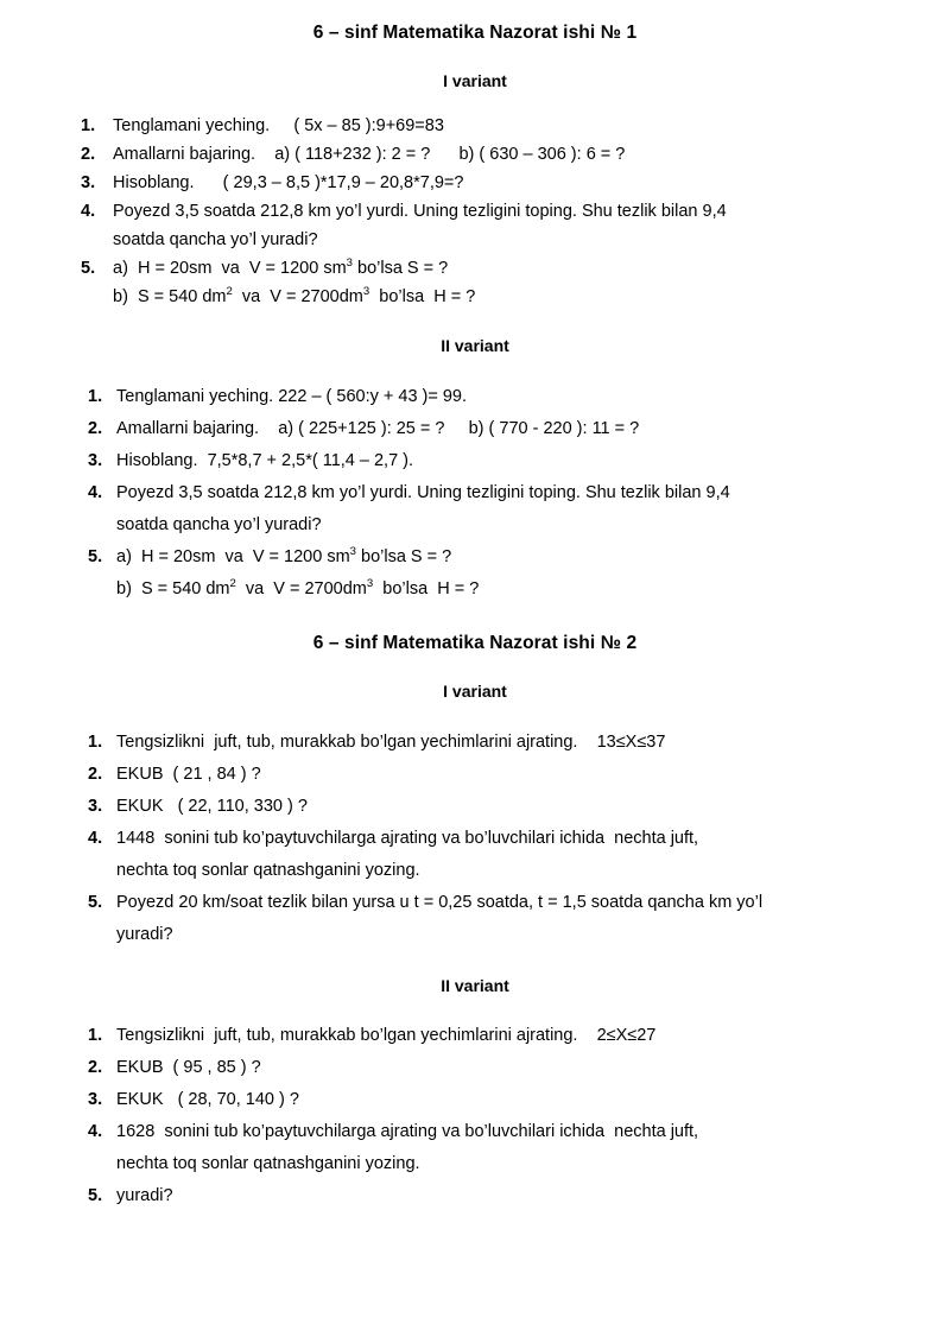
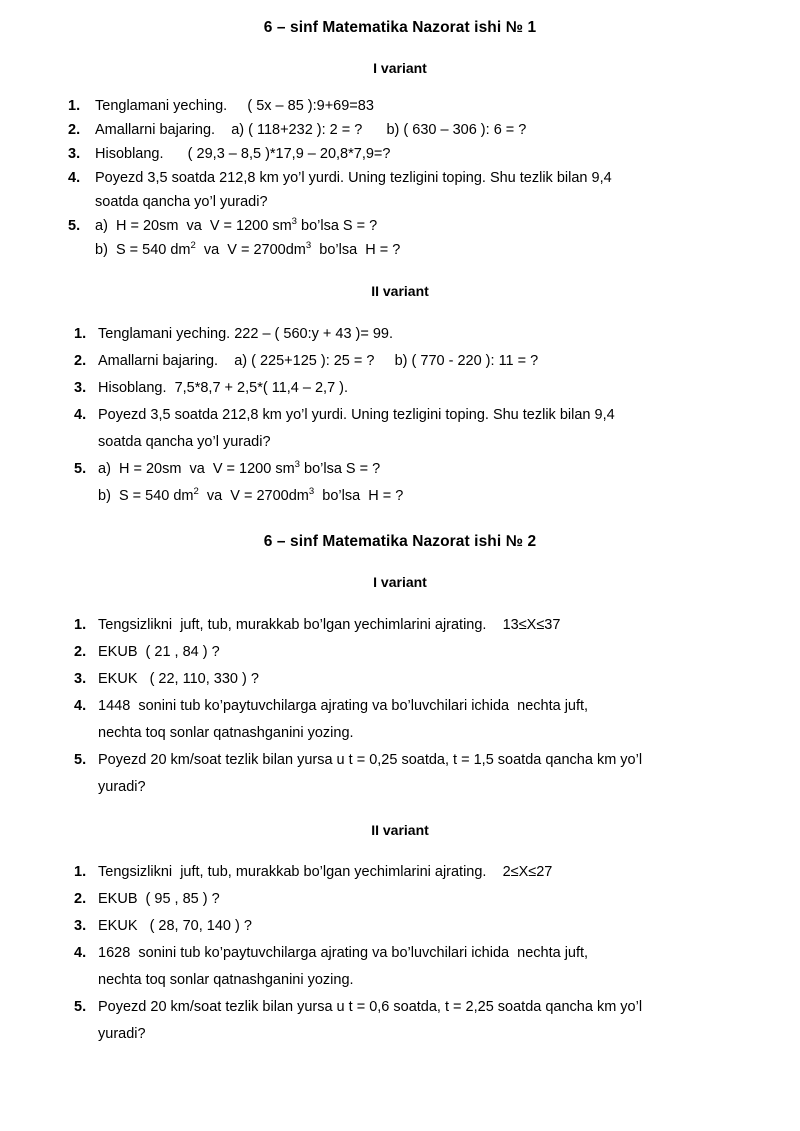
  6 – sinf Matematika Nazorat ishi № 1
  I variant
  1.
  Tenglamani yeching. ( 5x – 85 ):9+69=83
  2.
  Amallarni bajaring. a) ( 118+232 ): 2 = ? b) ( 630 – 306 ): 6 = ?
  3.
  Hisoblang. ( 29,3 – 8,5 )*17,9 – 20,8*7,9=?
  4.
  Poyezd 3,5 soatda 212,8 km yo’l yurdi. Uning tezligini toping. Shu tezlik bilan 9,4
  soatda qancha yo’l yuradi?
  5.
  a) H = 20sm va V = 1200 sm3 bo’lsa S = ?
  b) S = 540 dm2 va V = 2700dm3 bo’lsa H = ?
  II variant
  1.
  Tenglamani yeching. 222 – ( 560:y + 43 )= 99.
  2.
  Amallarni bajaring. a) ( 225+125 ): 25 = ? b) ( 770 - 220 ): 11 = ?
  3.
  Hisoblang. 7,5*8,7 + 2,5*( 11,4 – 2,7 ).
  4.
  Poyezd 3,5 soatda 212,8 km yo’l yurdi. Uning tezligini toping. Shu tezlik bilan 9,4
  soatda qancha yo’l yuradi?
  5.
  a) H = 20sm va V = 1200 sm3 bo’lsa S = ?
  b) S = 540 dm2 va V = 2700dm3 bo’lsa H = ?
  6 – sinf Matematika Nazorat ishi № 2
  I variant
  1.
  Tengsizlikni juft, tub, murakkab bo’lgan yechimlarini ajrating. 13≤X≤37
  2.
  EKUB ( 21 , 84 ) ?
  3.
  EKUK ( 22, 110, 330 ) ?
  4.
  1448 sonini tub ko’paytuvchilarga ajrating va bo’luvchilari ichida nechta juft,
  nechta toq sonlar qatnashganini yozing.
  5.
  Poyezd 20 km/soat tezlik bilan yursa u t = 0,25 soatda, t = 1,5 soatda qancha km yo’l
  yuradi?
  II variant
  1.
  Tengsizlikni juft, tub, murakkab bo’lgan yechimlarini ajrating. 2≤X≤27
  2.
  EKUB ( 95 , 85 ) ?
  3.
  EKUK ( 28, 70, 140 ) ?
  4.
  1628 sonini tub ko’paytuvchilarga ajrating va bo’luvchilari ichida nechta juft,
  nechta toq sonlar qatnashganini yozing.
  5.
+ Poyezd 20 km/soat tezlik bilan yursa u t = 0,6 soatda, t = 2,25 soatda qancha km yo’l
  yuradi?
